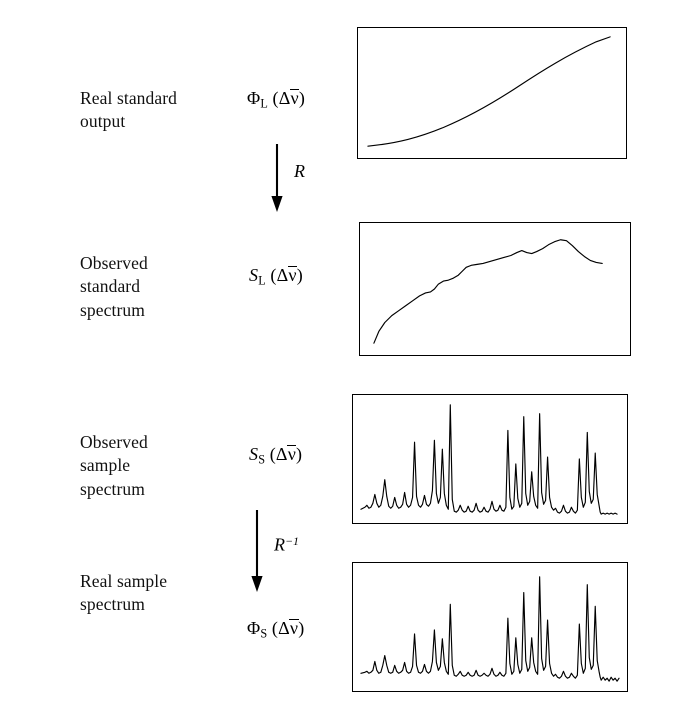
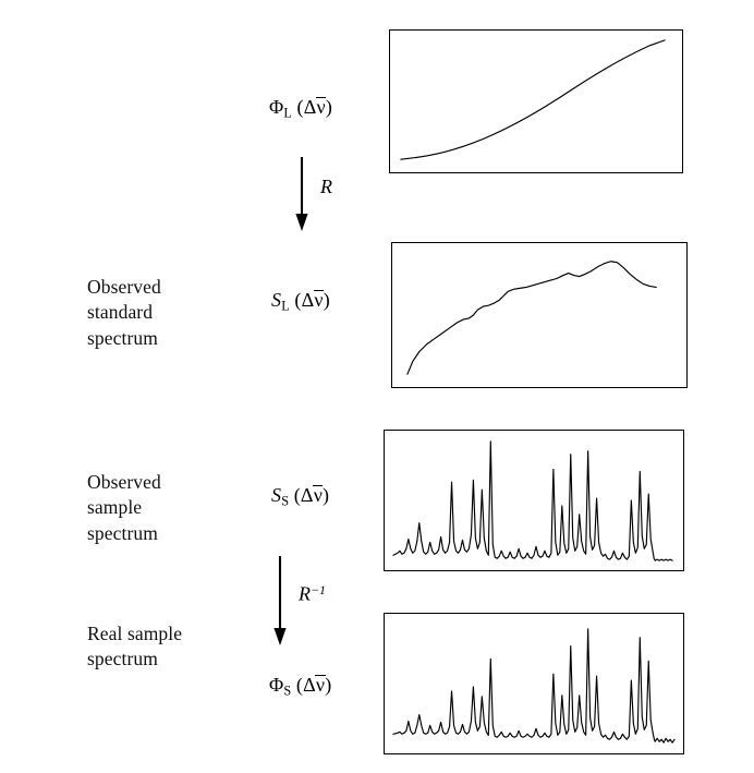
- Real standard
- output
  ΦL (Δν)
  R
  Observed
  standard
  spectrum
  SL (Δν)
  Observed
  sample
  spectrum
  SS (Δν)
  R−1
  Real sample
  spectrum
  ΦS (Δν)
